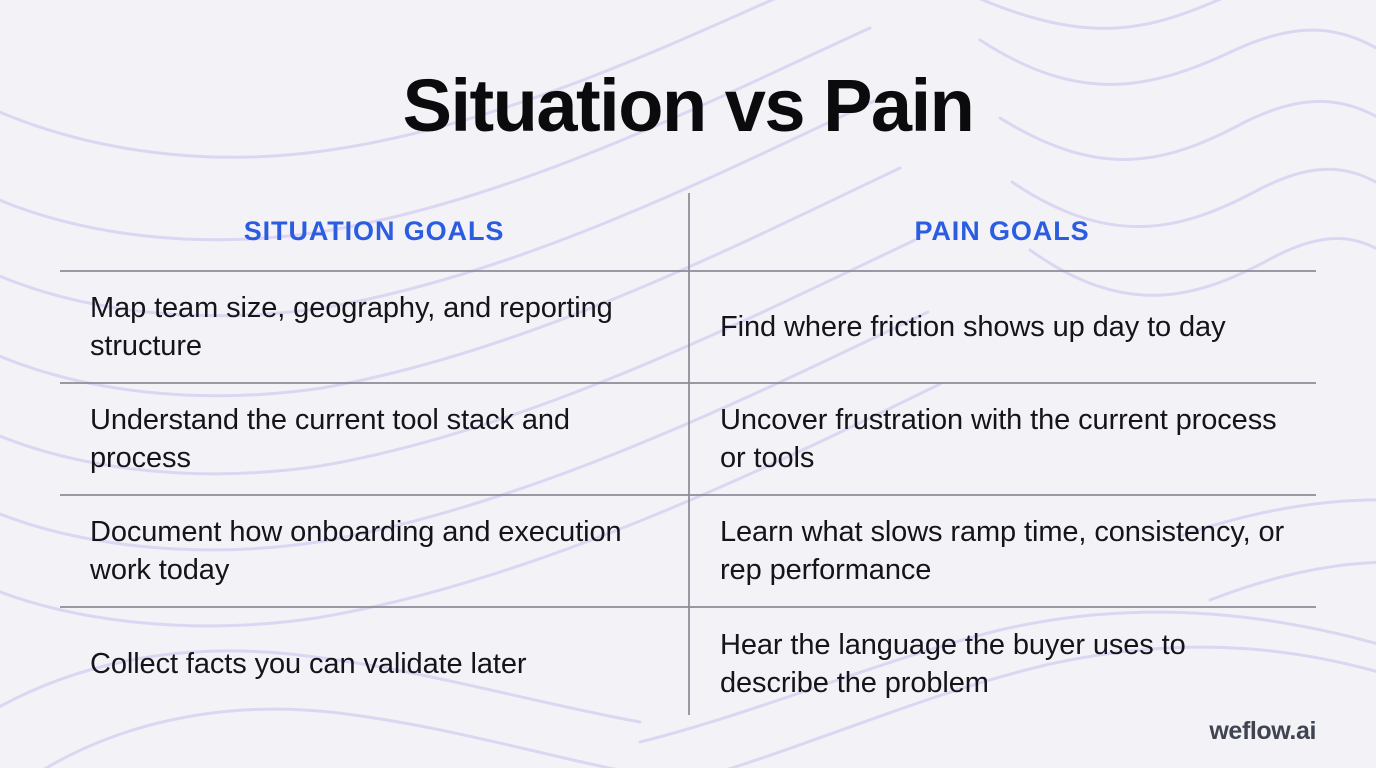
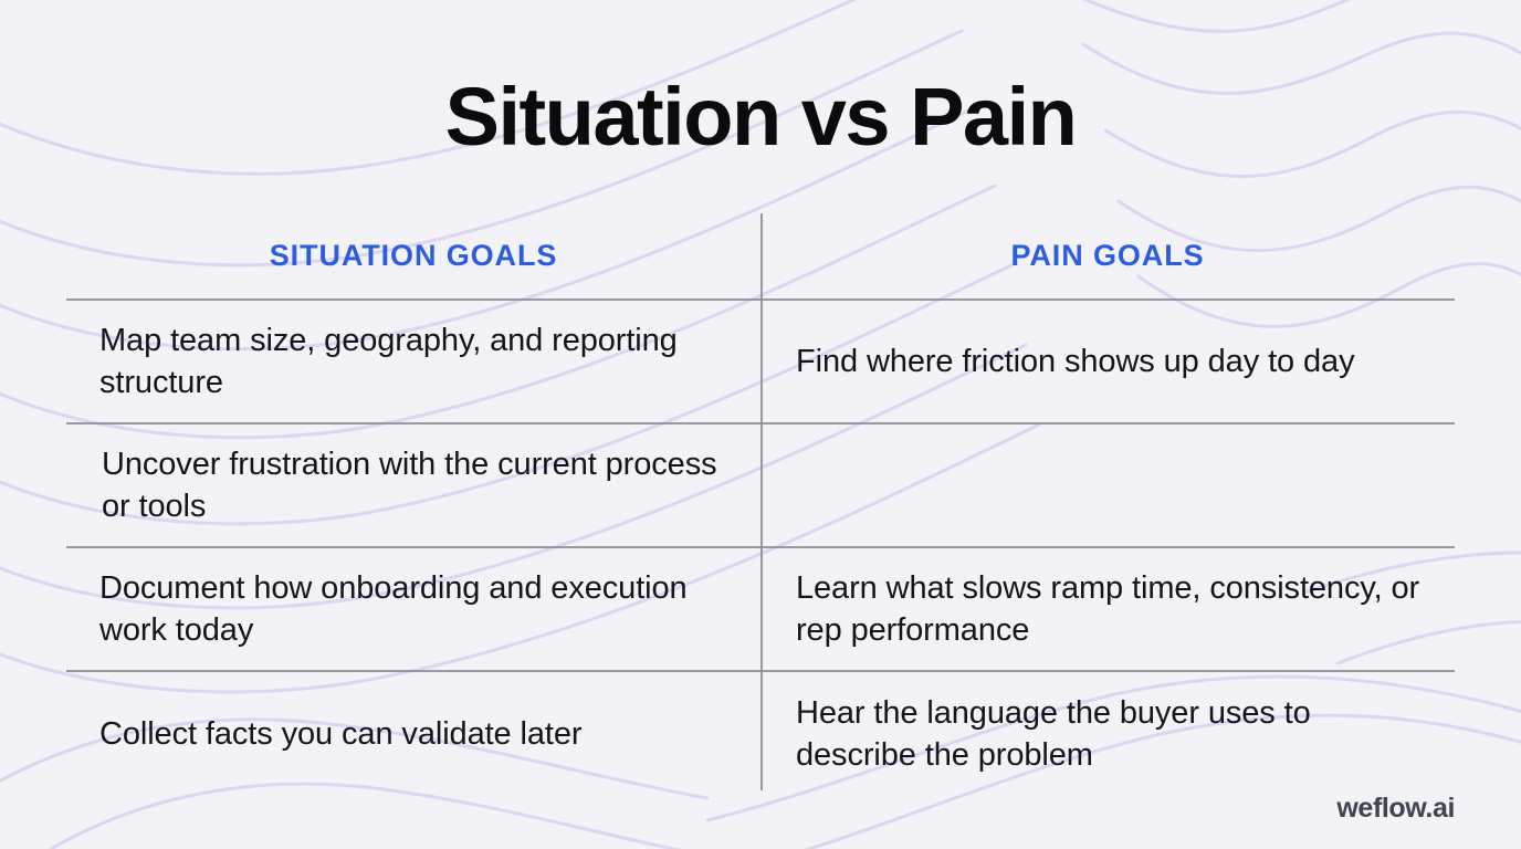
  Situation vs Pain
  SITUATION GOALS
  PAIN GOALS
  Map team size, geography, and reporting structure
  Find where friction shows up day to day
- Understand the current tool stack and process
  Uncover frustration with the current process or tools
  Document how onboarding and execution work today
  Learn what slows ramp time, consistency, or rep performance
  Collect facts you can validate later
  Hear the language the buyer uses to describe the problem
  weflow.ai
